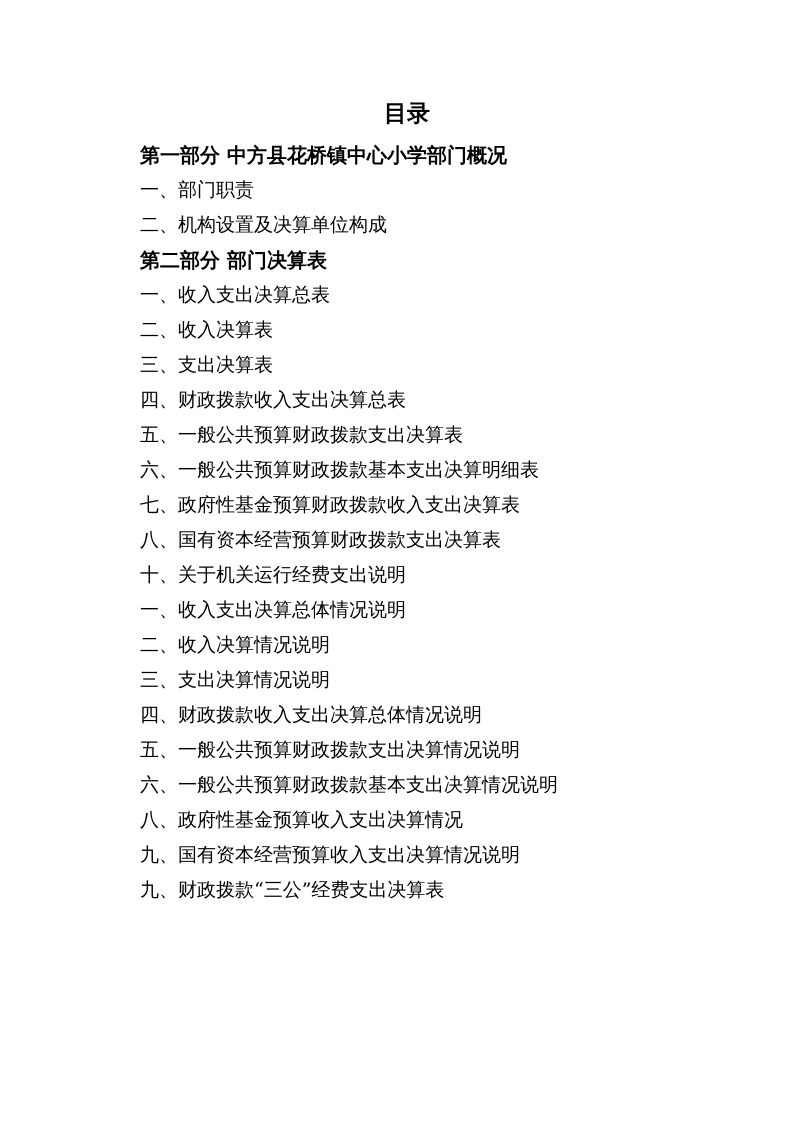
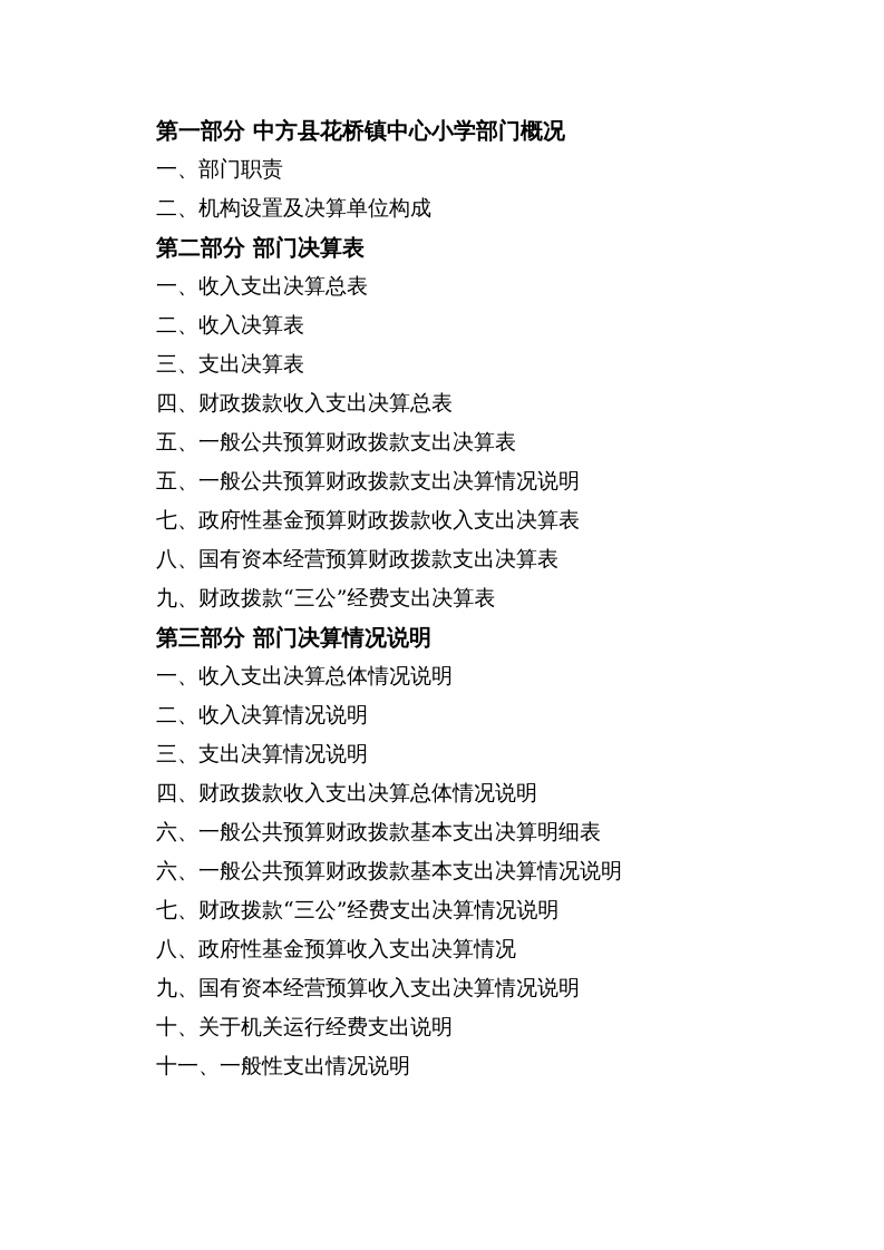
- 目录
  第一部分 中方县花桥镇中心小学部门概况
  一、部门职责
  二、机构设置及决算单位构成
  第二部分 部门决算表
  一、收入支出决算总表
  二、收入决算表
  三、支出决算表
  四、财政拨款收入支出决算总表
  五、一般公共预算财政拨款支出决算表
- 六、一般公共预算财政拨款基本支出决算明细表
+ 五、一般公共预算财政拨款支出决算情况说明
  七、政府性基金预算财政拨款收入支出决算表
  八、国有资本经营预算财政拨款支出决算表
- 十、关于机关运行经费支出说明
+ 九、财政拨款“三公”经费支出决算表
+ 第三部分 部门决算情况说明
  一、收入支出决算总体情况说明
  二、收入决算情况说明
  三、支出决算情况说明
  四、财政拨款收入支出决算总体情况说明
- 五、一般公共预算财政拨款支出决算情况说明
+ 六、一般公共预算财政拨款基本支出决算明细表
  六、一般公共预算财政拨款基本支出决算情况说明
+ 七、财政拨款“三公”经费支出决算情况说明
  八、政府性基金预算收入支出决算情况
  九、国有资本经营预算收入支出决算情况说明
- 九、财政拨款“三公”经费支出决算表
+ 十、关于机关运行经费支出说明
+ 十一、一般性支出情况说明
